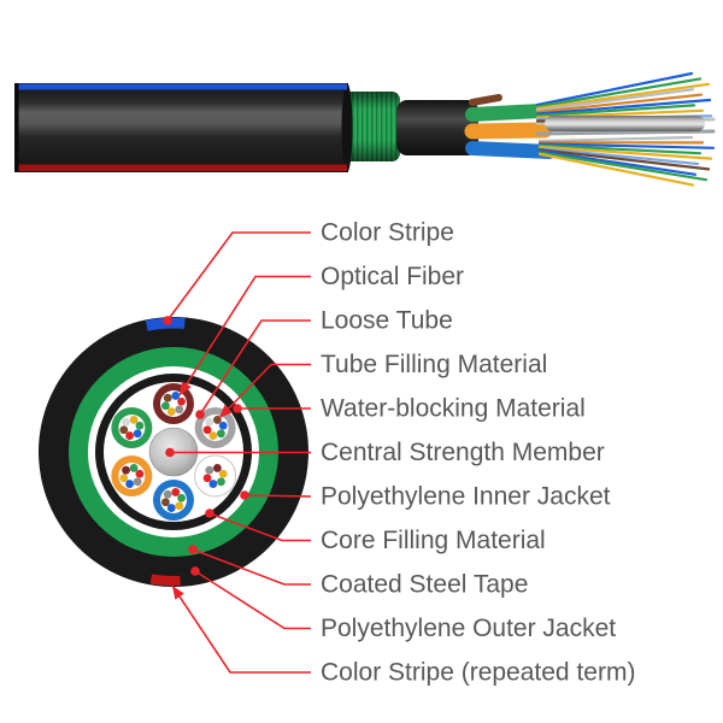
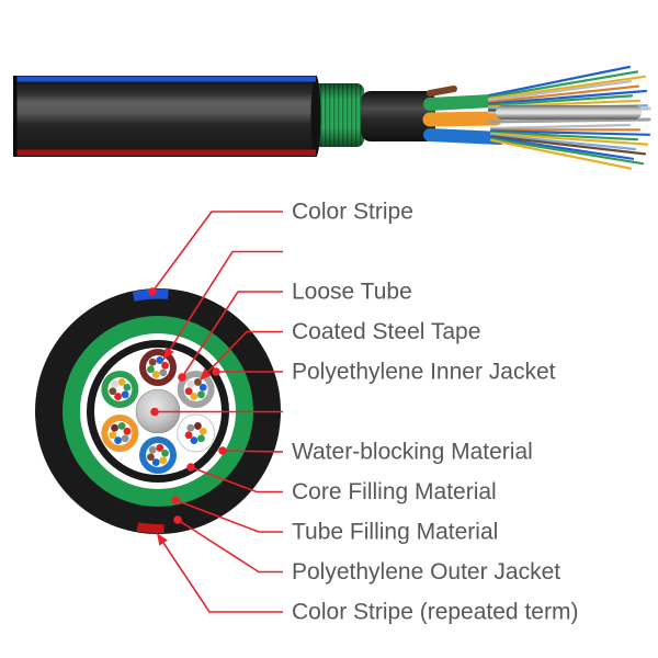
  Color Stripe
- Optical Fiber
  Loose Tube
- Tube Filling Material
+ Coated Steel Tape
- Water-blocking Material
+ Polyethylene Inner Jacket
- Central Strength Member
- Polyethylene Inner Jacket
+ Water-blocking Material
  Core Filling Material
- Coated Steel Tape
+ Tube Filling Material
  Polyethylene Outer Jacket
  Color Stripe (repeated term)
